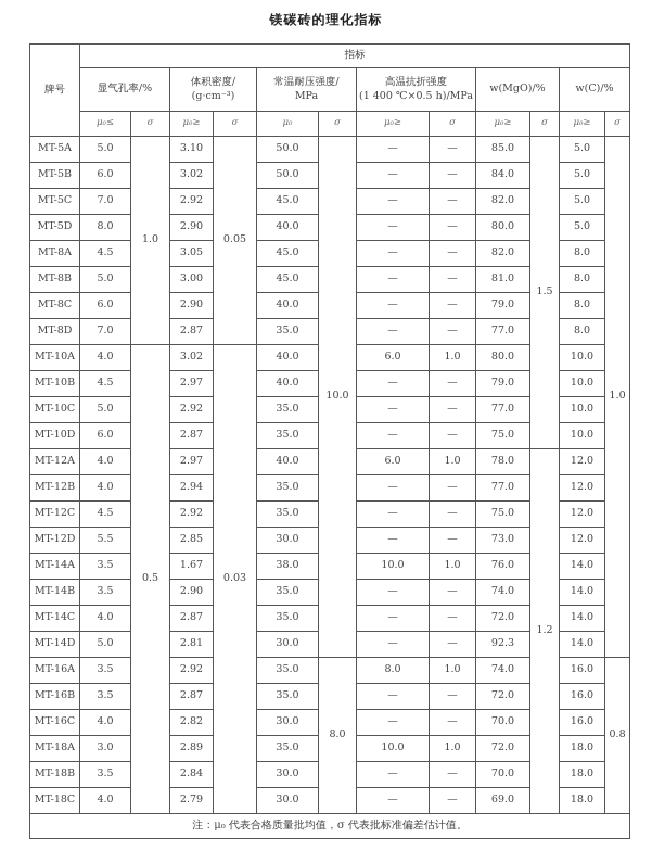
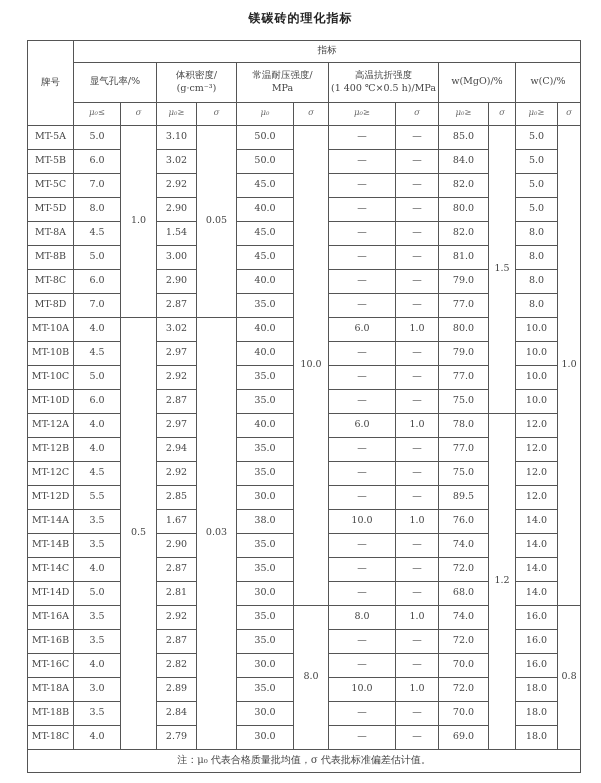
  镁碳砖的理化指标
  牌号	指标
  显气孔率/%	体积密度/(g·cm⁻³)	常温耐压强度/MPa	高温抗折强度(1 400 ℃×0.5 h)/MPa	w(MgO)/%	w(C)/%
  μ₀≤	σ	μ₀≥	σ	μ₀	σ	μ₀≥	σ	μ₀≥	σ	μ₀≥	σ
  MT-5A	5.0	1.0	3.10	0.05	50.0	10.0	—	—	85.0	1.5	5.0	1.0
  MT-5B	6.0	3.02	50.0	—	—	84.0	5.0
  MT-5C	7.0	2.92	45.0	—	—	82.0	5.0
  MT-5D	8.0	2.90	40.0	—	—	80.0	5.0
- MT-8A	4.5	3.05	45.0	—	—	82.0	8.0
+ MT-8A	4.5	1.54	45.0	—	—	82.0	8.0
  MT-8B	5.0	3.00	45.0	—	—	81.0	8.0
  MT-8C	6.0	2.90	40.0	—	—	79.0	8.0
  MT-8D	7.0	2.87	35.0	—	—	77.0	8.0
  MT-10A	4.0	0.5	3.02	0.03	40.0	6.0	1.0	80.0	10.0
  MT-10B	4.5	2.97	40.0	—	—	79.0	10.0
  MT-10C	5.0	2.92	35.0	—	—	77.0	10.0
  MT-10D	6.0	2.87	35.0	—	—	75.0	10.0
  MT-12A	4.0	2.97	40.0	6.0	1.0	78.0	1.2	12.0
  MT-12B	4.0	2.94	35.0	—	—	77.0	12.0
  MT-12C	4.5	2.92	35.0	—	—	75.0	12.0
- MT-12D	5.5	2.85	30.0	—	—	73.0	12.0
+ MT-12D	5.5	2.85	30.0	—	—	89.5	12.0
  MT-14A	3.5	1.67	38.0	10.0	1.0	76.0	14.0
  MT-14B	3.5	2.90	35.0	—	—	74.0	14.0
  MT-14C	4.0	2.87	35.0	—	—	72.0	14.0
- MT-14D	5.0	2.81	30.0	—	—	92.3	14.0
+ MT-14D	5.0	2.81	30.0	—	—	68.0	14.0
  MT-16A	3.5	2.92	35.0	8.0	8.0	1.0	74.0	16.0	0.8
  MT-16B	3.5	2.87	35.0	—	—	72.0	16.0
  MT-16C	4.0	2.82	30.0	—	—	70.0	16.0
  MT-18A	3.0	2.89	35.0	10.0	1.0	72.0	18.0
  MT-18B	3.5	2.84	30.0	—	—	70.0	18.0
  MT-18C	4.0	2.79	30.0	—	—	69.0	18.0
  注：μ₀ 代表合格质量批均值，σ 代表批标准偏差估计值。
